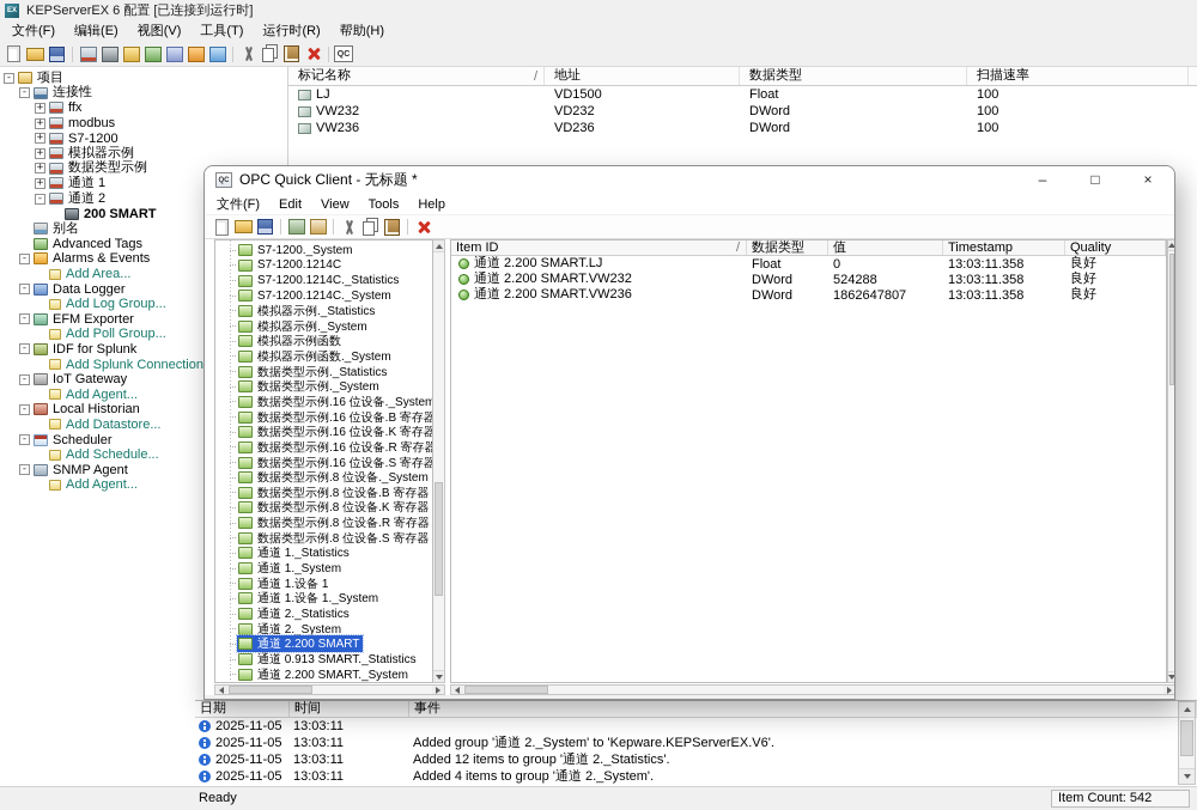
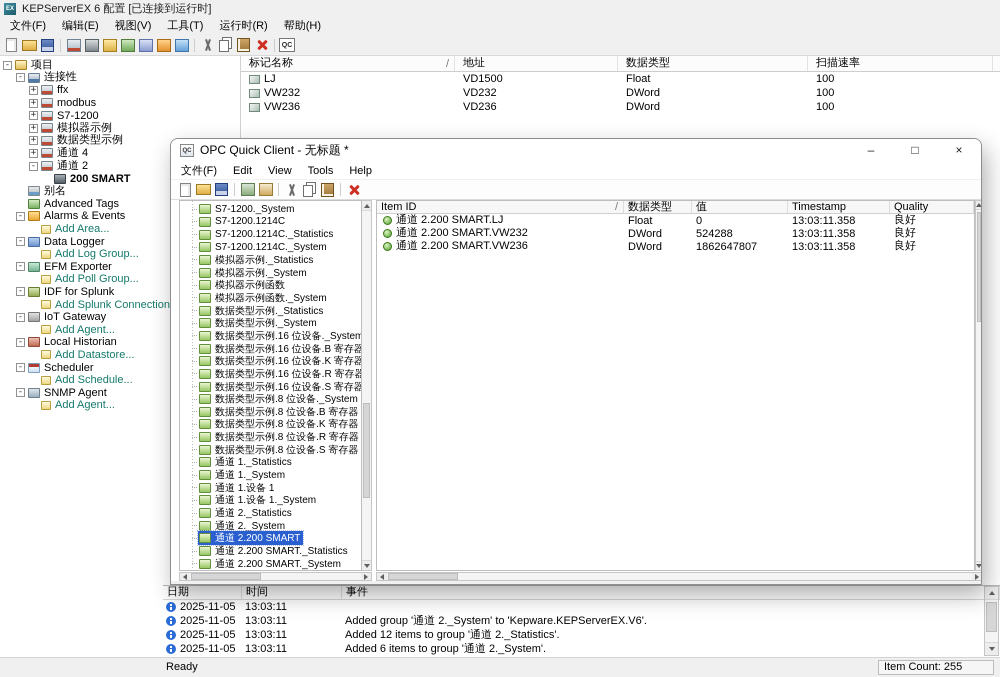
  KEPServerEX 6 配置 [已连接到运行时]
  文件(F)
  编辑(E)
  视图(V)
  工具(T)
  运行时(R)
  帮助(H)
  -
  项目
  -
  连接性
  +
  ffx
  +
  modbus
  +
  S7-1200
  +
  模拟器示例
  +
  数据类型示例
  +
- 通道 1
+ 通道 4
  -
  通道 2
  200 SMART
  别名
  Advanced Tags
  -
  Alarms & Events
  Add Area...
  -
  Data Logger
  Add Log Group...
  -
  EFM Exporter
  Add Poll Group...
  -
  IDF for Splunk
  Add Splunk Connection
  -
  IoT Gateway
  Add Agent...
  -
  Local Historian
  Add Datastore...
  -
  Scheduler
  Add Schedule...
  -
  SNMP Agent
  Add Agent...
  标记名称
  /
  地址
  数据类型
  扫描速率
  LJ
  VD1500
  Float
  100
  VW232
  VD232
  DWord
  100
  VW236
  VD236
  DWord
  100
  日期
  时间
  事件
  2025-11-05
  13:03:11
  2025-11-05
  13:03:11
  Added group '通道 2._System' to 'Kepware.KEPServerEX.V6'.
  2025-11-05
  13:03:11
  Added 12 items to group '通道 2._Statistics'.
  2025-11-05
  13:03:11
- Added 4 items to group '通道 2._System'.
+ Added 6 items to group '通道 2._System'.
  Ready
- Item Count: 542
+ Item Count: 255
  OPC Quick Client - 无标题 *
  –
  □
  ×
  文件(F)
  Edit
  View
  Tools
  Help
  S7-1200._System
  S7-1200.1214C
  S7-1200.1214C._Statistics
  S7-1200.1214C._System
  模拟器示例._Statistics
  模拟器示例._System
  模拟器示例函数
  模拟器示例函数._System
  数据类型示例._Statistics
  数据类型示例._System
  数据类型示例.16 位设备._System
  数据类型示例.16 位设备.B 寄存器
  数据类型示例.16 位设备.K 寄存器
  数据类型示例.16 位设备.R 寄存器
  数据类型示例.16 位设备.S 寄存器
  数据类型示例.8 位设备._System
  数据类型示例.8 位设备.B 寄存器
  数据类型示例.8 位设备.K 寄存器
  数据类型示例.8 位设备.R 寄存器
  数据类型示例.8 位设备.S 寄存器
  通道 1._Statistics
  通道 1._System
  通道 1.设备 1
  通道 1.设备 1._System
  通道 2._Statistics
  通道 2._System
  通道 2.200 SMART
- 通道 0.913 SMART._Statistics
+ 通道 2.200 SMART._Statistics
  通道 2.200 SMART._System
  Item ID
  /
  数据类型
  值
  Timestamp
  Quality
  通道 2.200 SMART.LJ
  Float
  0
  13:03:11.358
  良好
  通道 2.200 SMART.VW232
  DWord
  524288
  13:03:11.358
  良好
  通道 2.200 SMART.VW236
  DWord
  1862647807
  13:03:11.358
  良好
